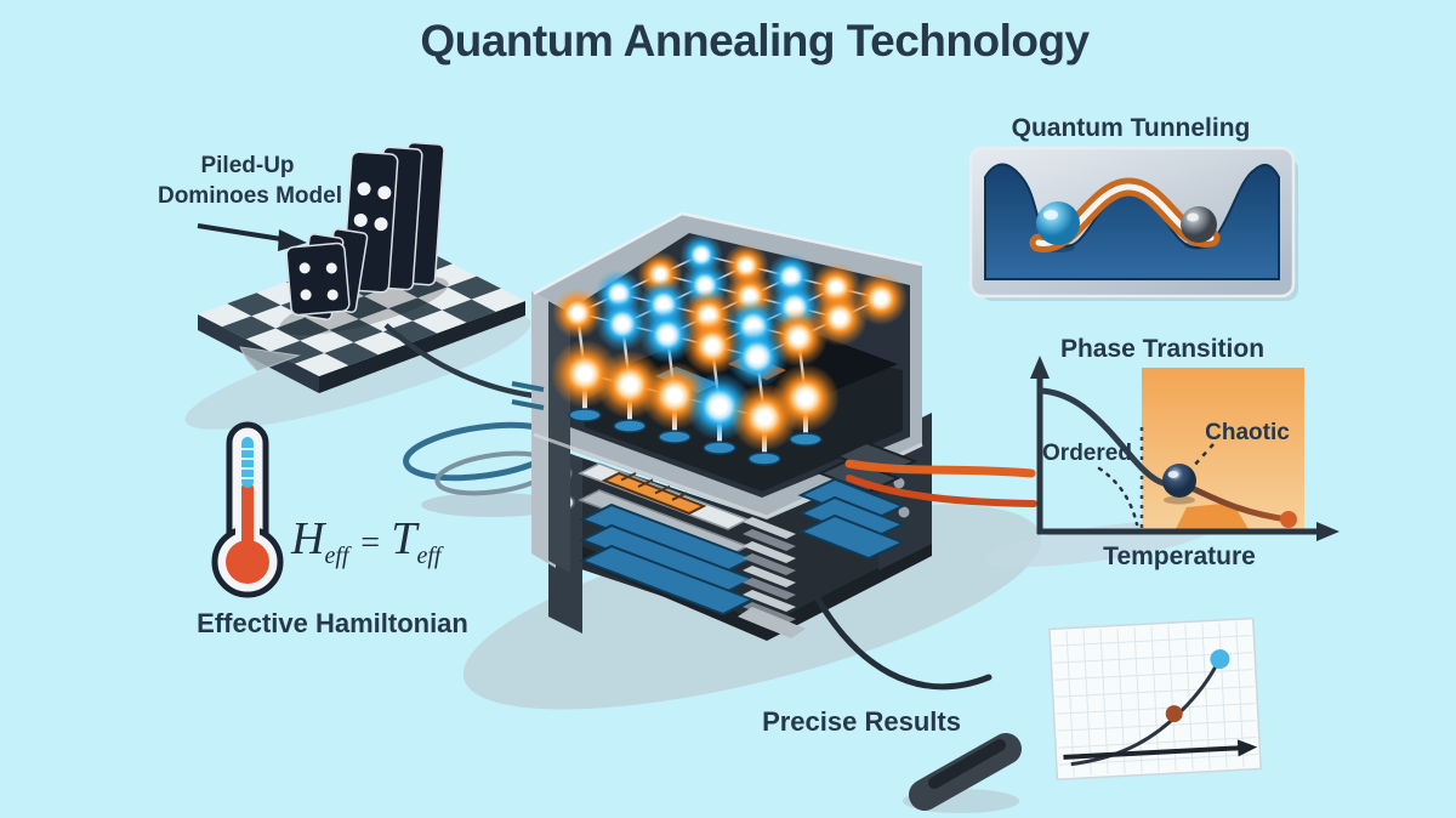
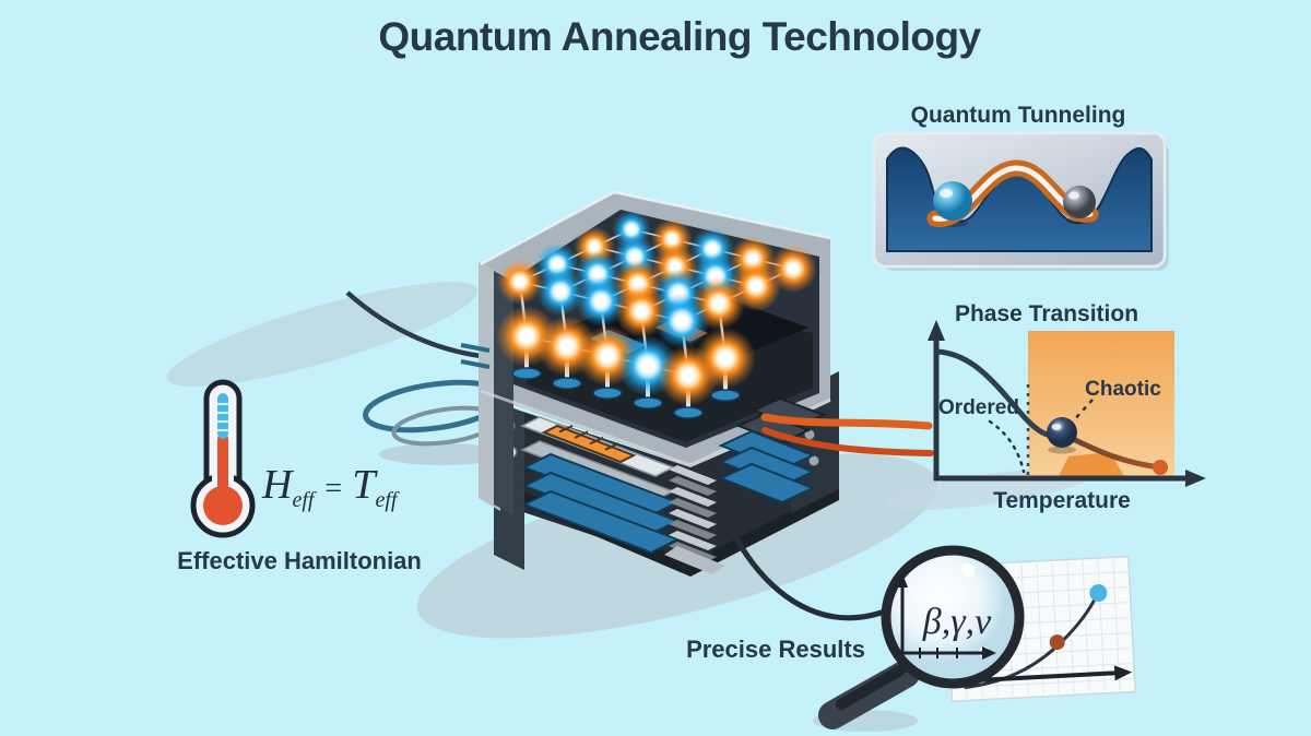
  Quantum Annealing Technology
- Piled-Up
- Dominoes Model
  Quantum Tunneling
  Phase Transition
  Ordered
  Chaotic
  Temperature
  Heff = Teff
  Effective Hamiltonian
  Precise Results
+ β,γ,ν
